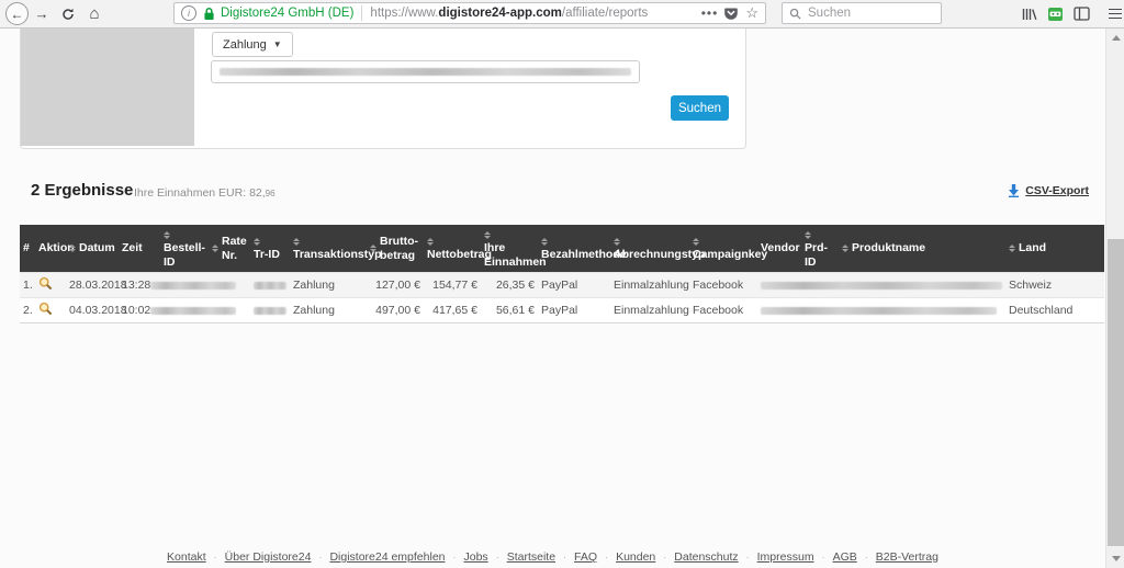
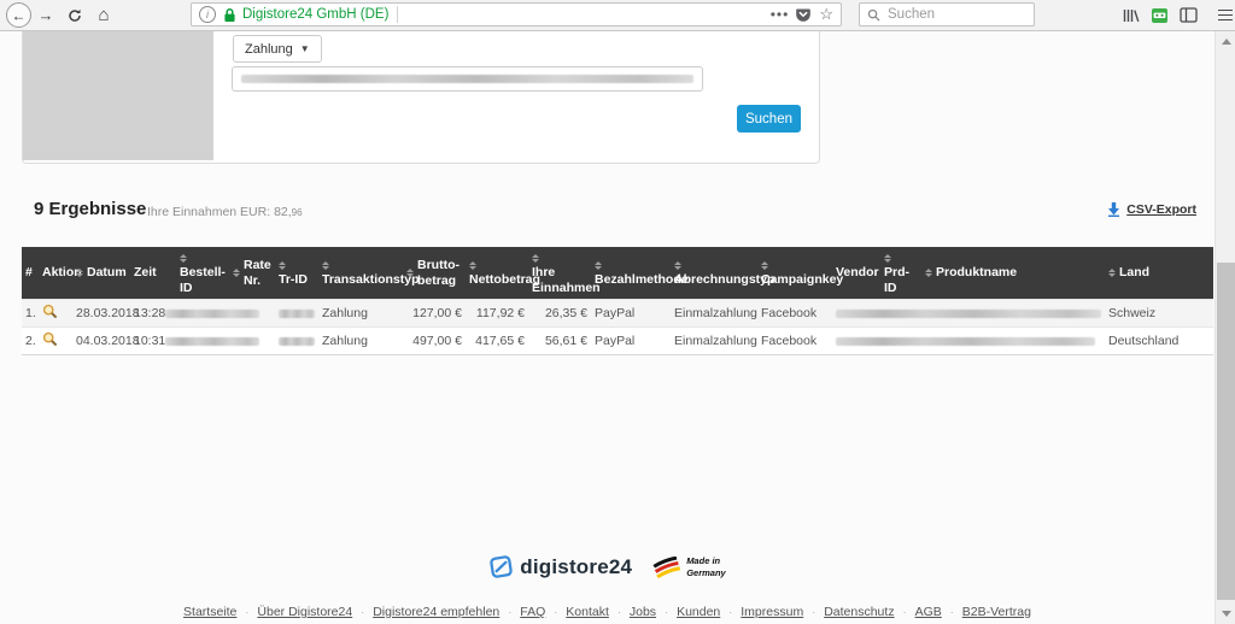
  ←
  →
  ⌂
  i
  Digistore24 GmbH (DE)
- https://www.digistore24-app.com/affiliate/reports
  •••
  ☆
  Suchen
  Zahlung
  ▼
  Suchen
- 2 Ergebnisse
+ 9 Ergebnisse
  Ihre Einnahmen EUR: 82,96
  CSV-Export
  #	Aktio	Datum	Zeit	Bestell- ID	Rate Nr.	Tr-ID	Transaktionst	Brutto- betrag	Nettobetra	Ihre Einnahme	Bezahlmetho	Abrechnungst	Campaignke	Vendor	Prd- ID	Produktname	Land
- 1.		28.03.201	13:28				Zahlung	127,00 €	154,77 €	26,35 €	PayPal	Einmalzahlung	Facebook		Schweiz
+ 1.		28.03.201	13:28				Zahlung	127,00 €	117,92 €	26,35 €	PayPal	Einmalzahlung	Facebook		Schweiz
- 2.		04.03.201	10:02				Zahlung	497,00 €	417,65 €	56,61 €	PayPal	Einmalzahlung	Facebook		Deutschland
+ 2.		04.03.201	10:31				Zahlung	497,00 €	417,65 €	56,61 €	PayPal	Einmalzahlung	Facebook		Deutschland
+ digistore24
+ Made in
+ Germany
- Kontakt
+ Startseite
  ·
  Über Digistore24
  ·
  Digistore24 empfehlen
  ·
- Jobs
+ FAQ
  ·
- Startseite
+ Kontakt
  ·
- FAQ
+ Jobs
  ·
  Kunden
  ·
- Datenschutz
+ Impressum
  ·
- Impressum
+ Datenschutz
  ·
  AGB
  ·
  B2B-Vertrag
